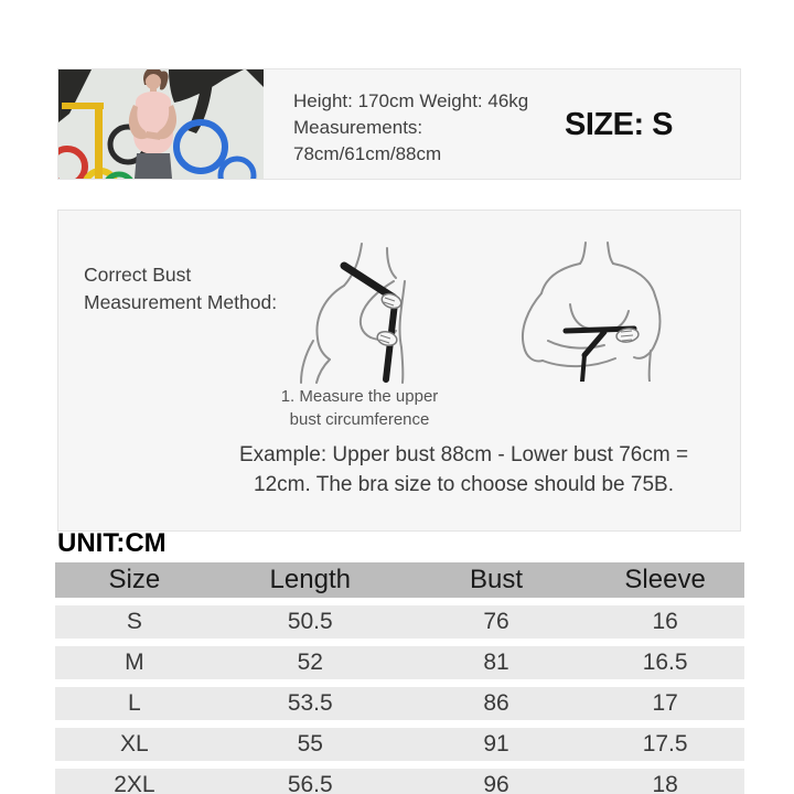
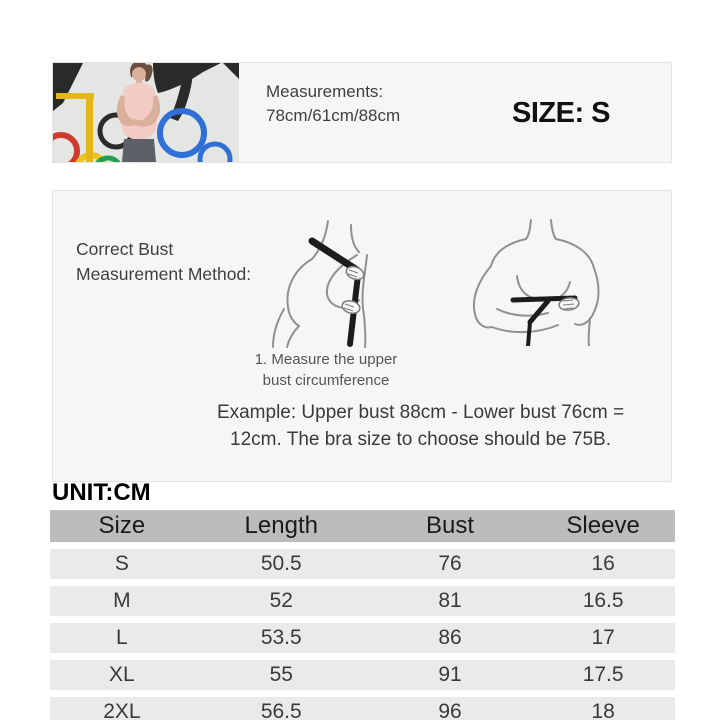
- Height: 170cm Weight: 46kg
  Measurements:
  78cm/61cm/88cm
  SIZE: S
  Correct Bust
  Measurement Method:
  1. Measure the upper
  bust circumference
  Example: Upper bust 88cm - Lower bust 76cm =
  12cm. The bra size to choose should be 75B.
  UNIT:CM
  Size
  Length
  Bust
  Sleeve
  S
  50.5
  76
  16
  M
  52
  81
  16.5
  L
  53.5
  86
  17
  XL
  55
  91
  17.5
  2XL
  56.5
  96
  18
